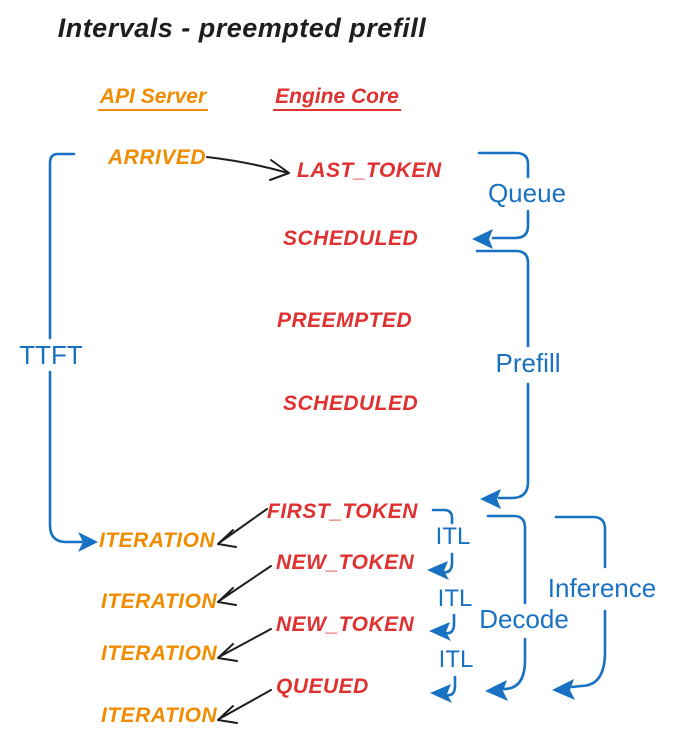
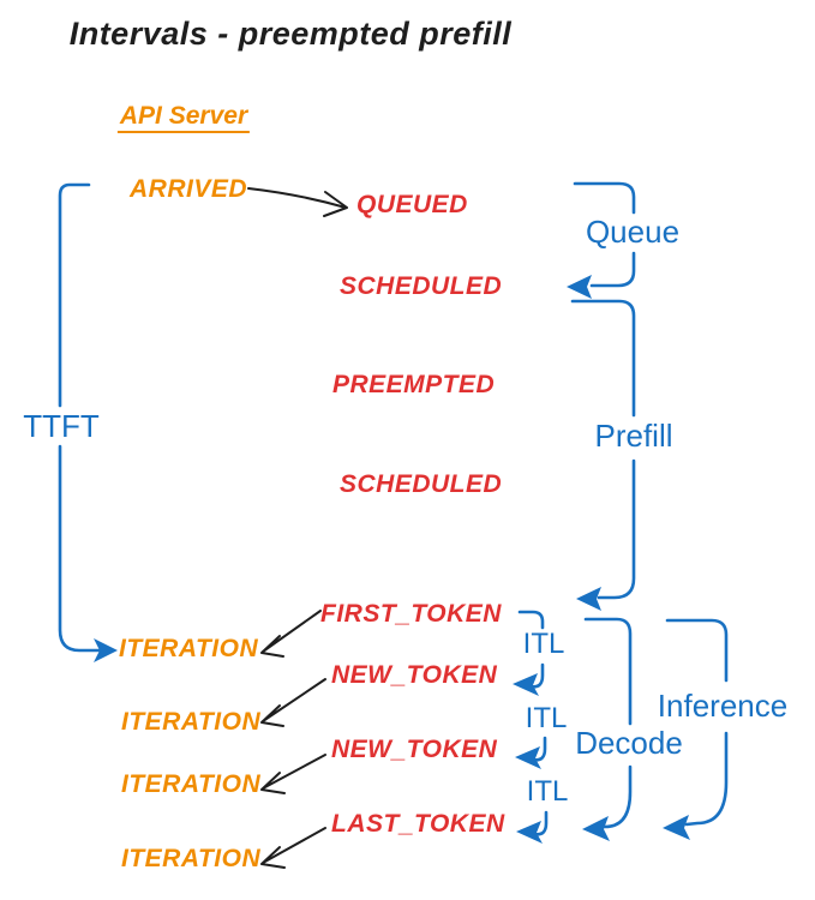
  Intervals - preempted prefill
  API Server
- Engine Core
  ARRIVED
  ITERATION
  ITERATION
  ITERATION
  ITERATION
- LAST_TOKEN
+ QUEUED
  SCHEDULED
  PREEMPTED
  SCHEDULED
  FIRST_TOKEN
  NEW_TOKEN
  NEW_TOKEN
- QUEUED
+ LAST_TOKEN
  TTFT
  Queue
  Prefill
  ITL
  ITL
  ITL
  Decode
  Inference
